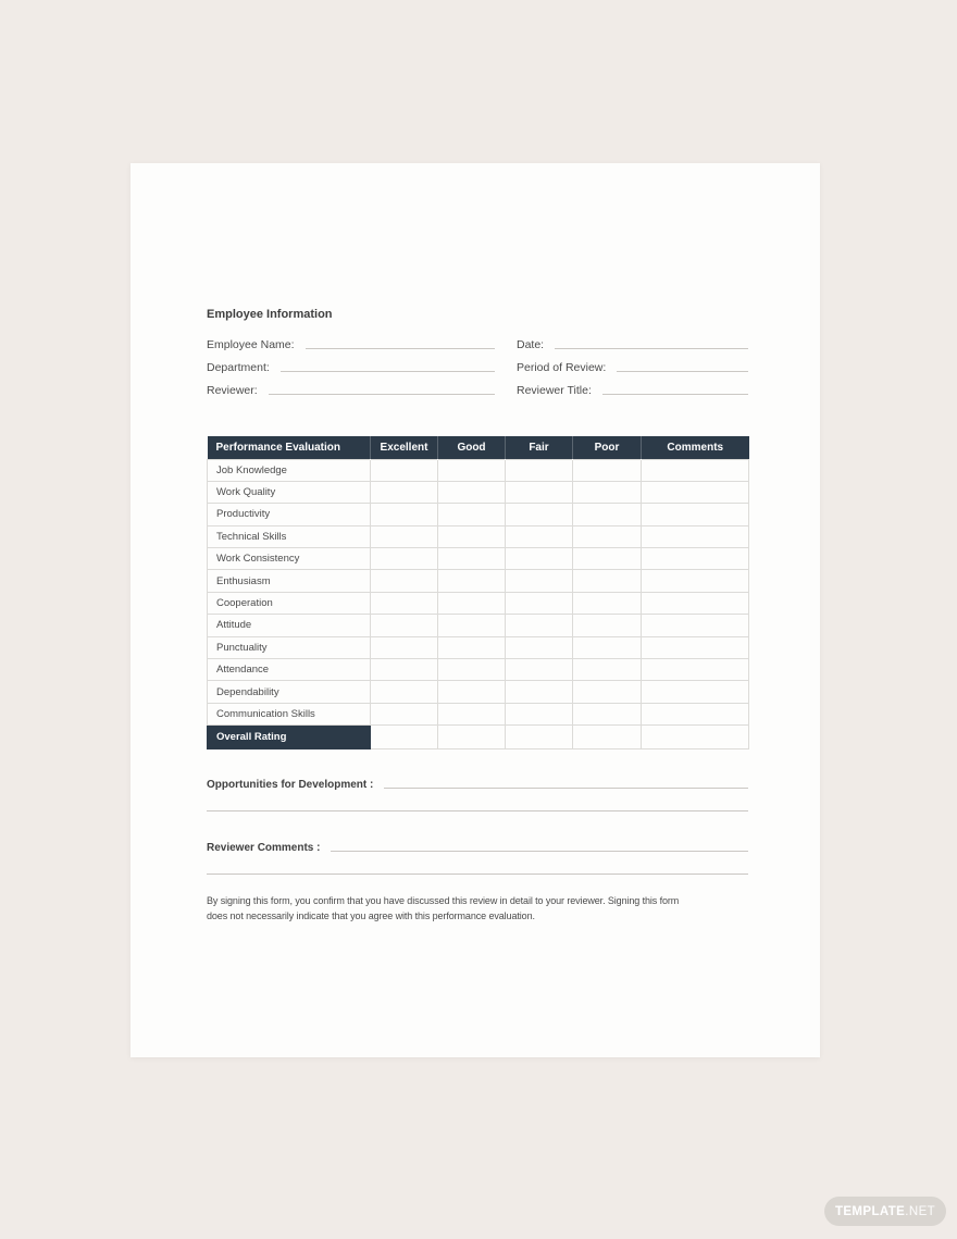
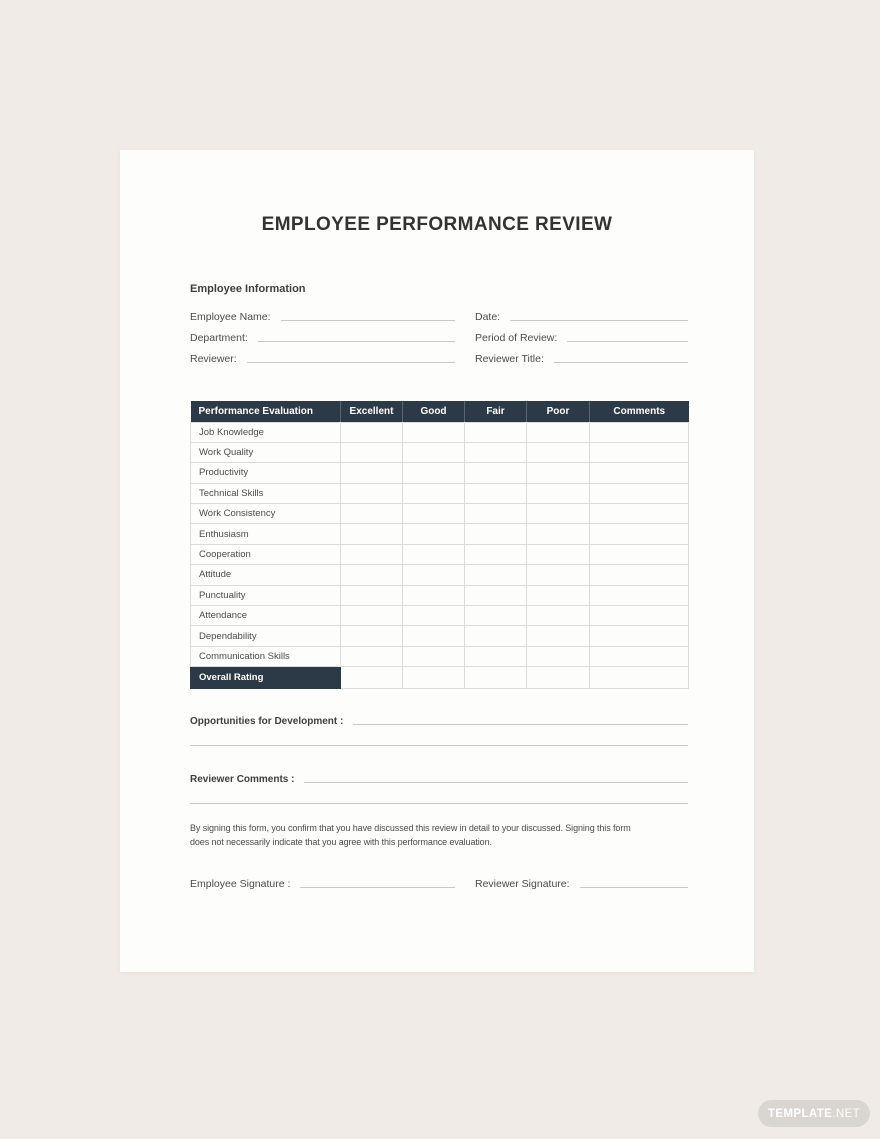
+ EMPLOYEE PERFORMANCE REVIEW
  Employee Information
  Employee Name:
  Date:
  Department:
  Period of Review:
  Reviewer:
  Reviewer Title:
  Performance Evaluation	Excellent	Good	Fair	Poor	Comments
  Job Knowledge
  Work Quality
  Productivity
  Technical Skills
  Work Consistency
  Enthusiasm
  Cooperation
  Attitude
  Punctuality
  Attendance
  Dependability
  Communication Skills
  Overall Rating
  Opportunities for Development :
  Reviewer Comments :
- By signing this form, you confirm that you have discussed this review in detail to your reviewer. Signing this form
+ By signing this form, you confirm that you have discussed this review in detail to your discussed. Signing this form
  does not necessarily indicate that you agree with this performance evaluation.
+ Employee Signature :
+ Reviewer Signature:
  TEMPLATE
  .NET
